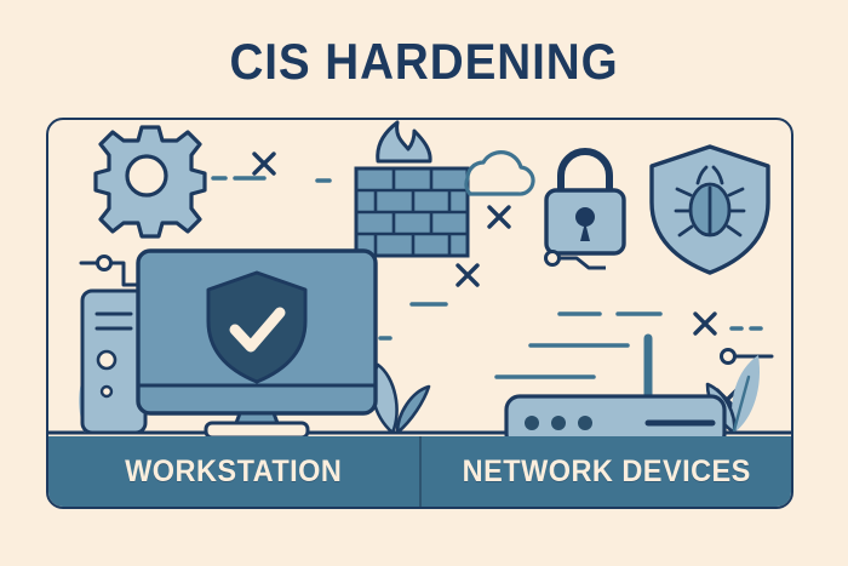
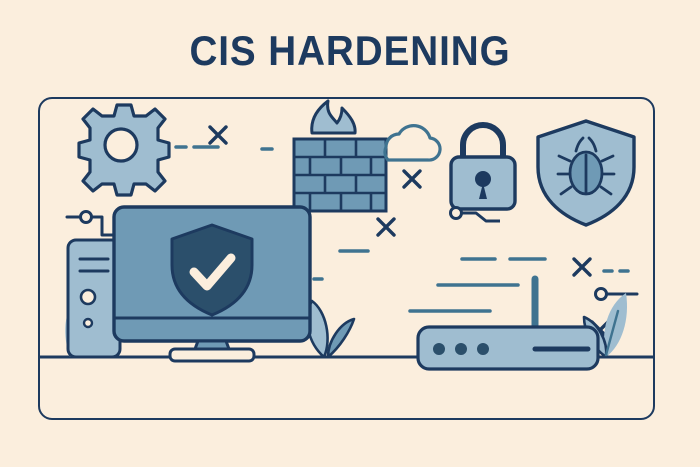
  CIS HARDENING
- WORKSTATION
- NETWORK DEVICES
